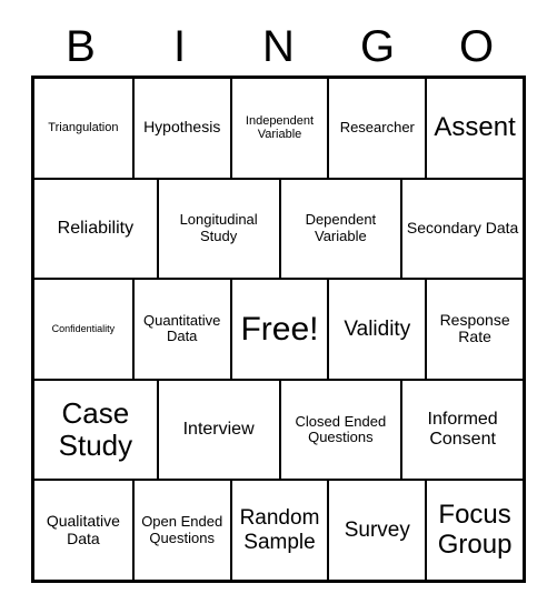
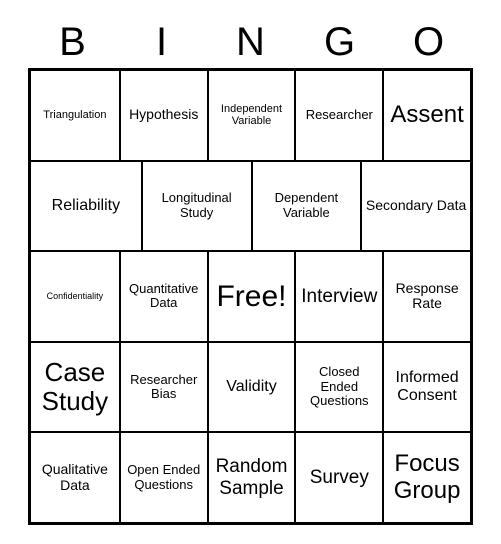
  B
  I
  N
  G
  O
  Triangulation
  Hypothesis
  Independent Variable
  Researcher
  Assent
  Reliability
  Longitudinal Study
  Dependent Variable
  Secondary Data
  Confidentiality
  Quantitative Data
  Free!
- Validity
+ Interview
  Response Rate
  Case Study
+ Researcher Bias
- Interview
+ Validity
  Closed Ended Questions
  Informed Consent
  Qualitative Data
  Open Ended Questions
  Random Sample
  Survey
  Focus Group
